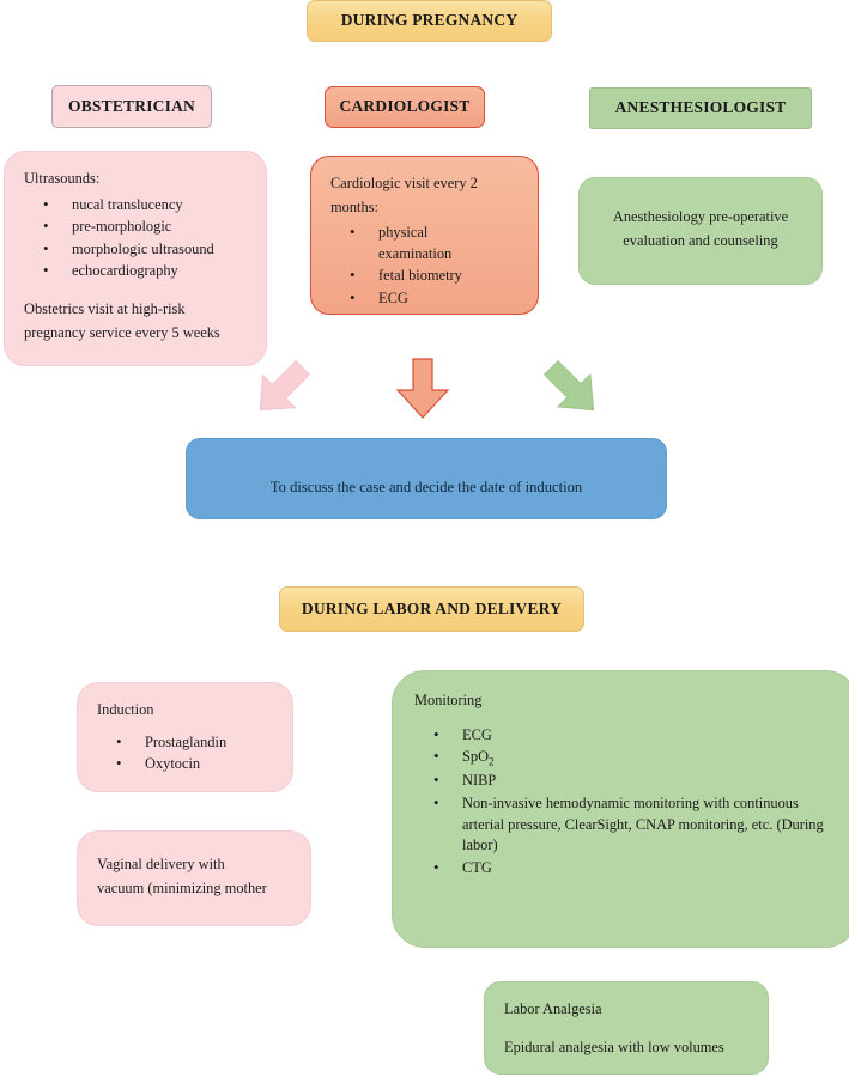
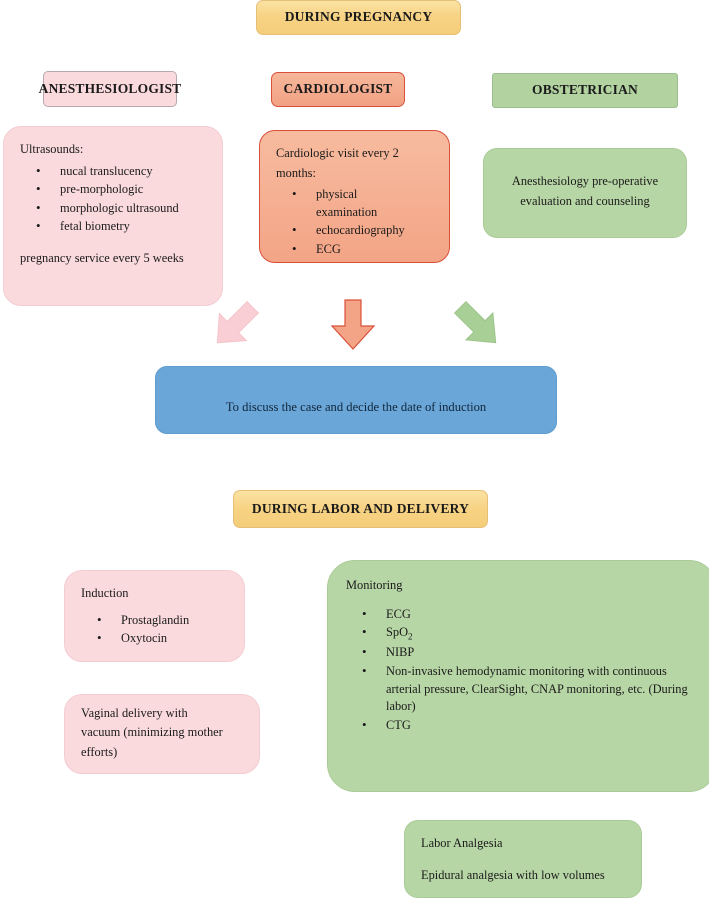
  DURING PREGNANCY
- OBSTETRICIAN
+ ANESTHESIOLOGIST
  CARDIOLOGIST
- ANESTHESIOLOGIST
+ OBSTETRICIAN
  Ultrasounds:
  nucal translucency
  pre-morphologic
  morphologic ultrasound
- echocardiography
+ fetal biometry
- Obstetrics visit at high-risk
  pregnancy service every 5 weeks
  Cardiologic visit every 2
  months:
  physical examination
- fetal biometry
+ echocardiography
  ECG
  Anesthesiology pre-operative
  evaluation and counseling
  To discuss the case and decide the date of induction
  DURING LABOR AND DELIVERY
  Induction
  Prostaglandin
  Oxytocin
  Vaginal delivery with
  vacuum (minimizing mother
+ efforts)
  Monitoring
  ECG
  SpO2
  NIBP
  Non-invasive hemodynamic monitoring with continuous arterial pressure, ClearSight, CNAP monitoring, etc. (During labor)
  CTG
  Labor Analgesia
  Epidural analgesia with low volumes
